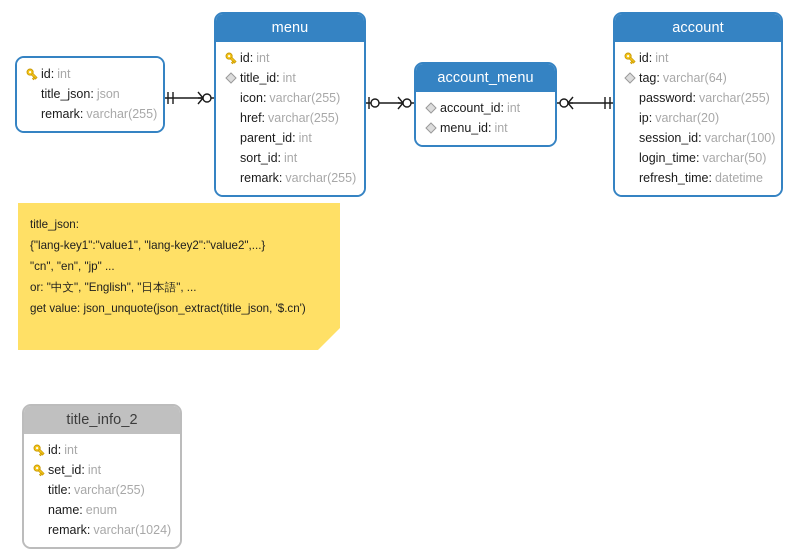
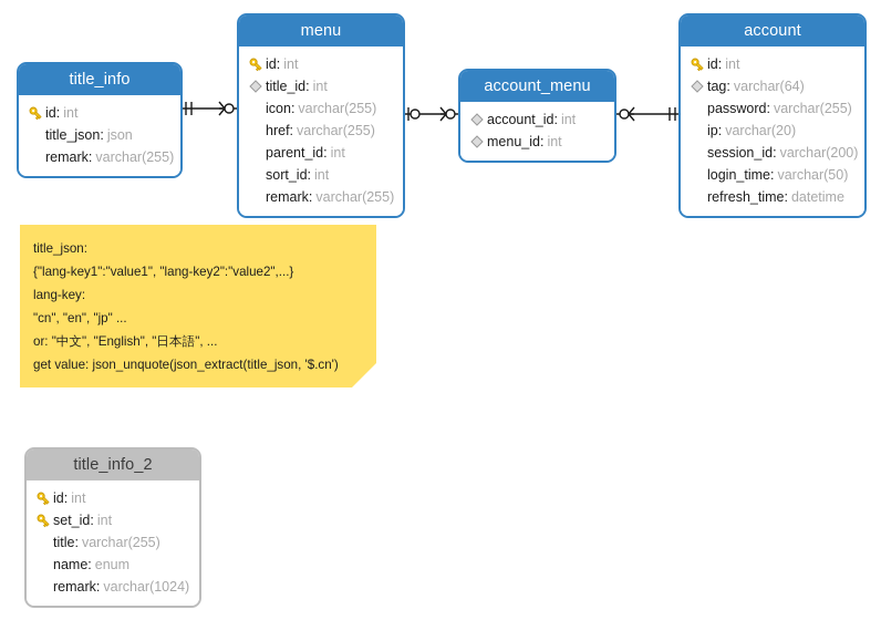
+ title_info
  id
  :
  int
  title_json
  :
  json
  remark
  :
  varchar(255)
  menu
  id
  :
  int
  title_id
  :
  int
  icon
  :
  varchar(255)
  href
  :
  varchar(255)
  parent_id
  :
  int
  sort_id
  :
  int
  remark
  :
  varchar(255)
  account_menu
  account_id
  :
  int
  menu_id
  :
  int
  account
  id
  :
  int
  tag
  :
  varchar(64)
  password
  :
  varchar(255)
  ip
  :
  varchar(20)
  session_id
  :
- varchar(100)
+ varchar(200)
  login_time
  :
  varchar(50)
  refresh_time
  :
  datetime
  title_info_2
  id
  :
  int
  set_id
  :
  int
  title
  :
  varchar(255)
  name
  :
  enum
  remark
  :
  varchar(1024)
  title_json:
  {"lang-key1":"value1", "lang-key2":"value2",...}
+ lang-key:
  "cn", "en", "jp" ...
  or: "中文", "English", "日本語", ...
  get value: json_unquote(json_extract(title_json, '$.cn')
